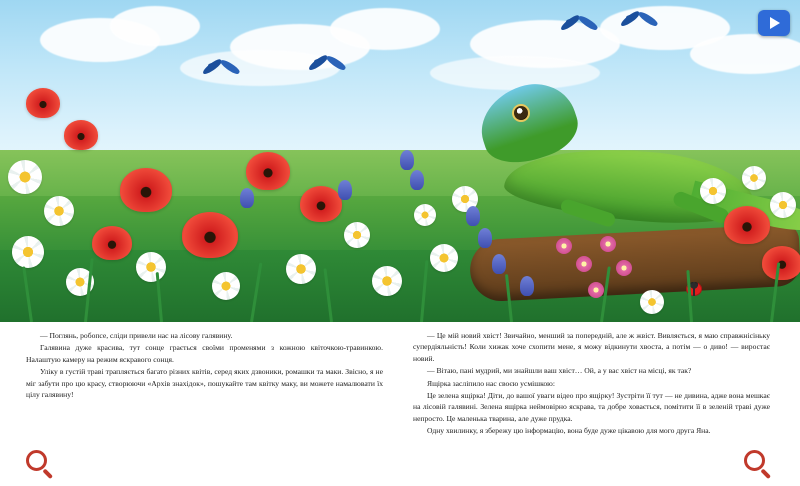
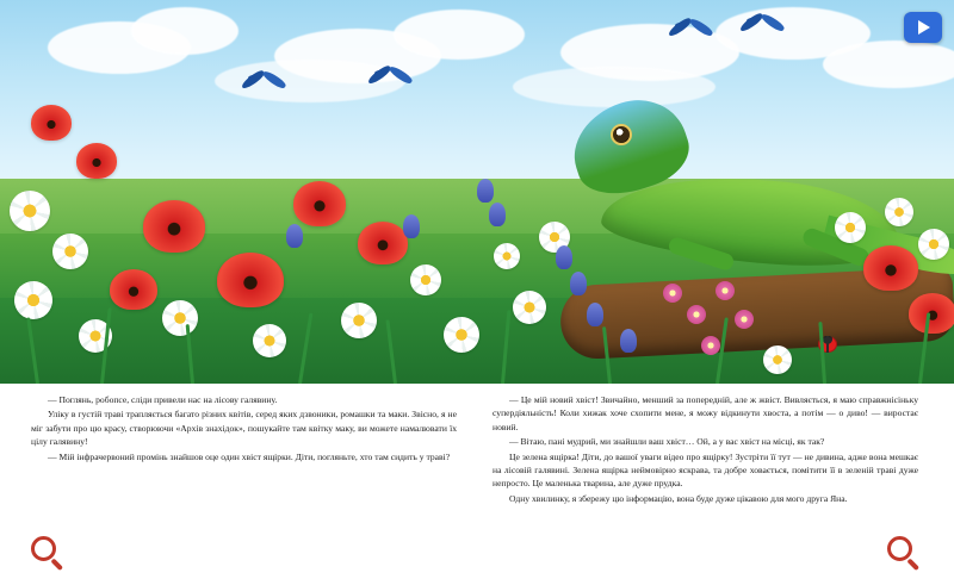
  — Поглянь, робопсе, сліди привели нас на лісову галявину.
- Галявина дуже красива, тут сонце грається своїми променями з кожною квіточкою-травинкою. Налаштую камеру на режим яскравого сонця.
  Уліку в густій траві трапляється багато різних квітів, серед яких дзвоники, ромашки та маки. Звісно, я не міг забути про цю красу, створюючи «Архів знахідок», пошукайте там квітку маку, ви можете намалювати їх цілу галявину!
+ — Мій інфрачервоний промінь знайшов оце один хвіст ящірки. Діти, погляньте, хто там сидить у траві?
  — Це мій новий хвіст! Звичайно, менший за попередній, але ж жвіст. Вивляється, я маю справжнісіньку супердіяльність! Коли хижак хоче схопити мене, я можу відкинути хвоста, а потім — о диво! — виростає новий.
  — Вітаю, пані мудрий, ми знайшли ваш хвіст… Ой, а у вас хвіст на місці, як так?
- Ящірка засліпило нас своєю усмішкою:
  Це зелена ящірка! Діти, до вашої уваги відео про ящірку! Зустріти її тут — не дивина, адже вона мешкає на лісовій галявині. Зелена ящірка неймовірно яскрава, та добре ховається, помітити її в зеленій траві дуже непросто. Це маленька тварина, але дуже прудка.
  Одну хвилинку, я збережу цю інформацію, вона буде дуже цікавою для мого друга Яна.
